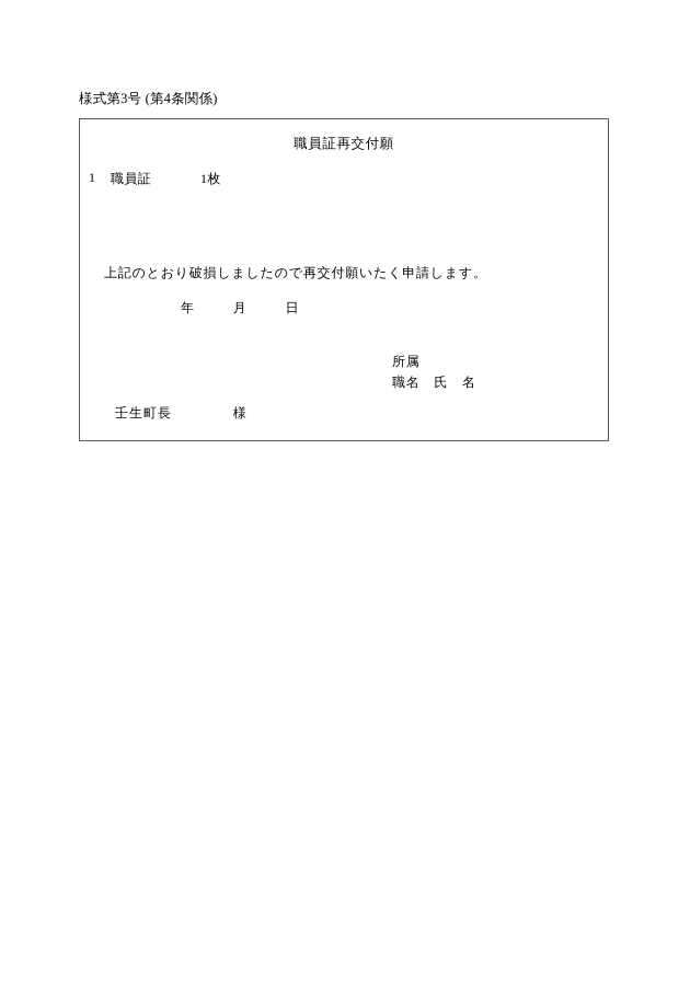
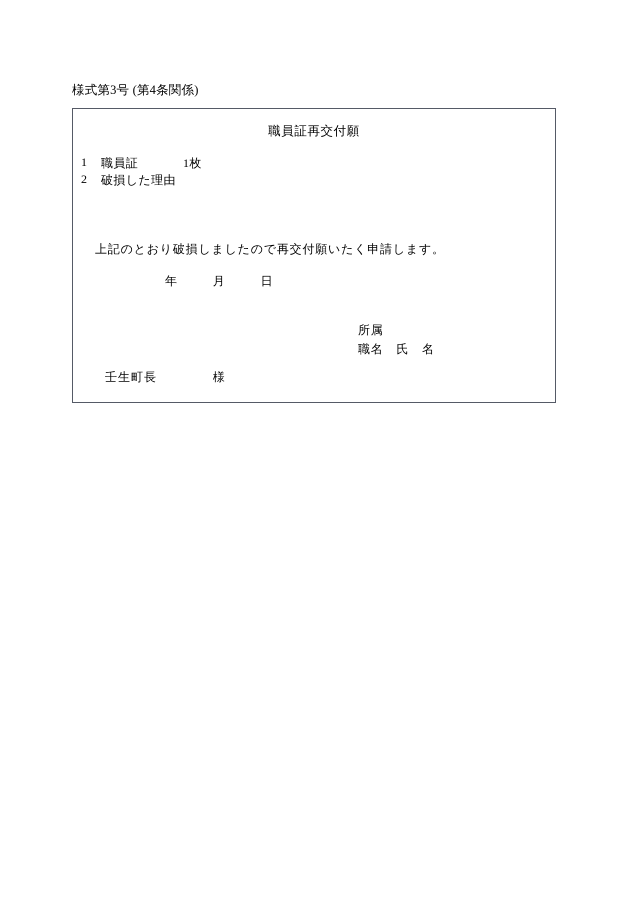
  様式第3号 (第4条関係)
  職員証再交付願
  1
  職員証
  1枚
+ 2
+ 破損した理由
  上記のとおり破損しましたので再交付願いたく申請します。
  年 月 日
  所属
  職名 氏 名
  壬生町長 様
